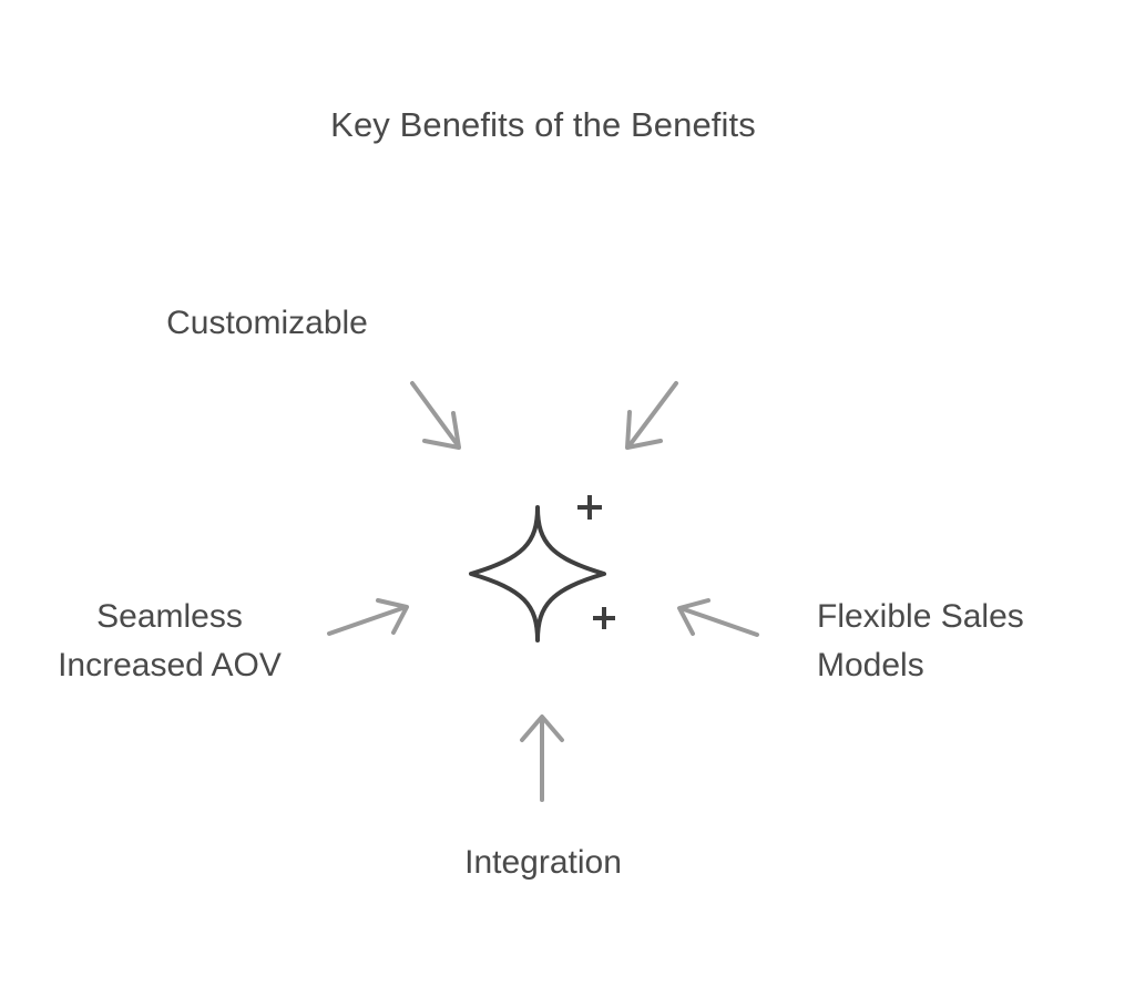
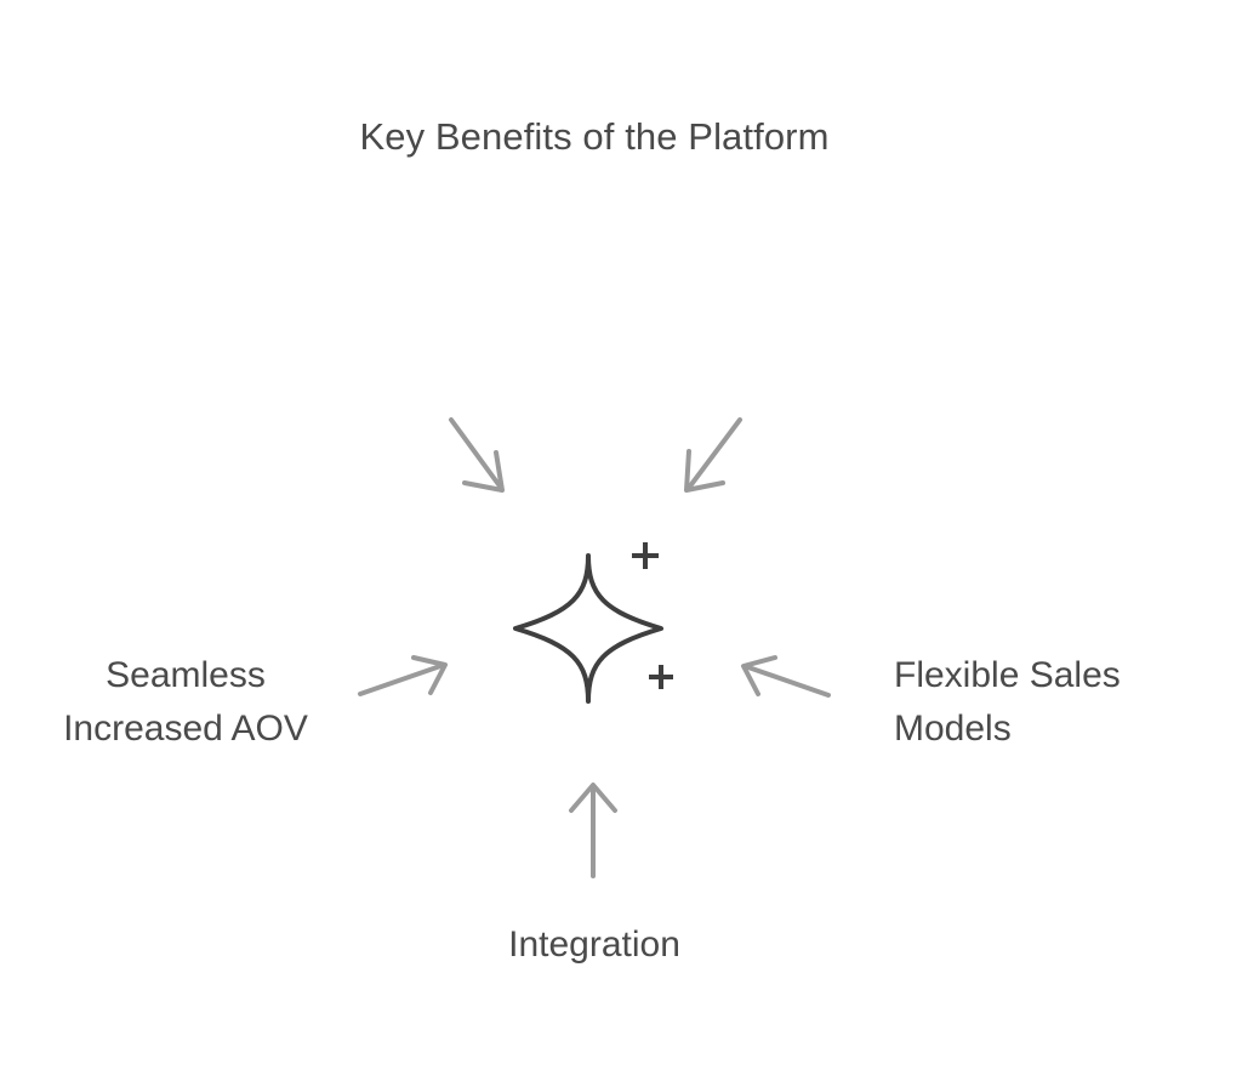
- Key Benefits of the Benefits
+ Key Benefits of the Platform
- Customizable
  Seamless
  Increased AOV
  Flexible Sales
  Models
  Integration
